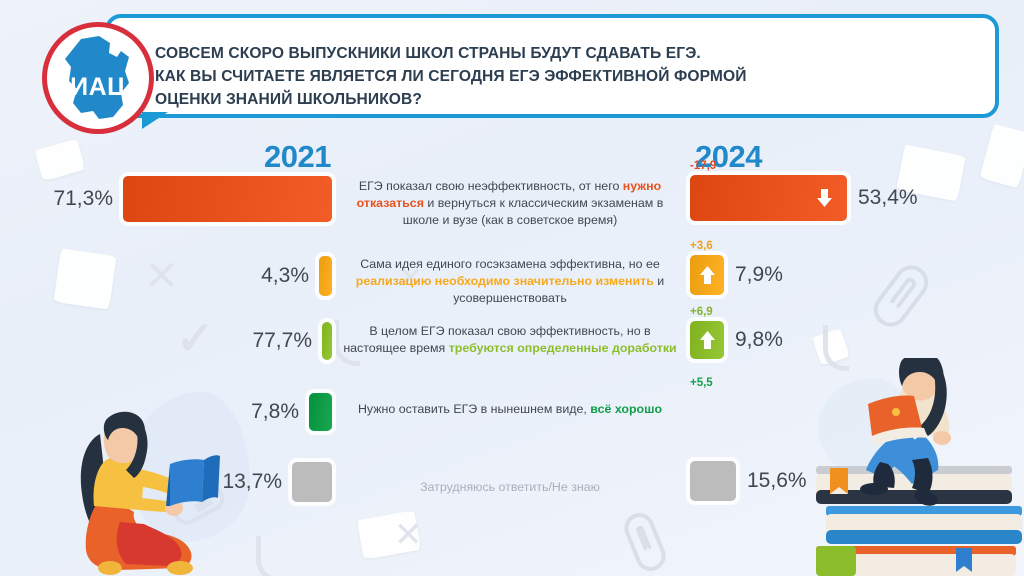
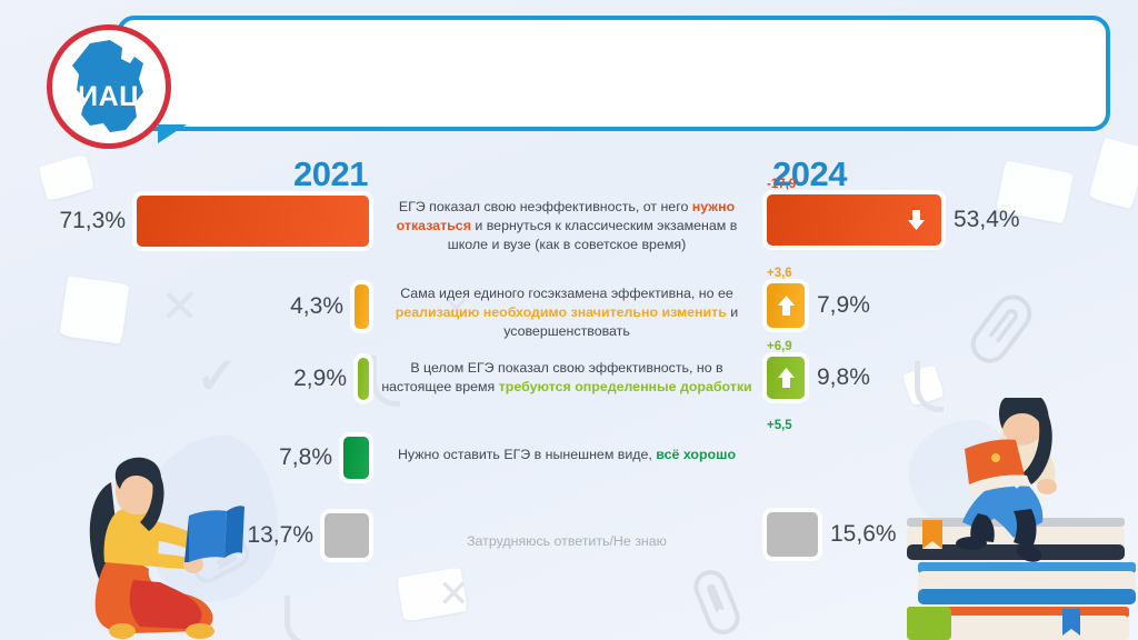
  ✕
  ✕
- СОВСЕМ СКОРО ВЫПУСКНИКИ ШКОЛ СТРАНЫ БУДУТ СДАВАТЬ ЕГЭ.
- КАК ВЫ СЧИТАЕТЕ ЯВЛЯЕТСЯ ЛИ СЕГОДНЯ ЕГЭ ЭФФЕКТИВНОЙ ФОРМОЙ
- ОЦЕНКИ ЗНАНИЙ ШКОЛЬНИКОВ?
  ИАЦ
  2021
  2024
  71,3%
  ЕГЭ показал свою неэффективность, от него нужно отказаться и вернуться к классическим экзаменам в школе и вузе (как в советское время)
  -17,9
  53,4%
  4,3%
  Сама идея единого госэкзамена эффективна, но ее реализацию необходимо значительно изменить и усовершенствовать
  +3,6
  7,9%
- 77,7%
+ 2,9%
  В целом ЕГЭ показал свою эффективность, но в настоящее время требуются определенные доработки
  +6,9
  9,8%
  7,8%
  Нужно оставить ЕГЭ в нынешнем виде, всё хорошо
  +5,5
  13,7%
  Затрудняюсь ответить/Не знаю
  15,6%
